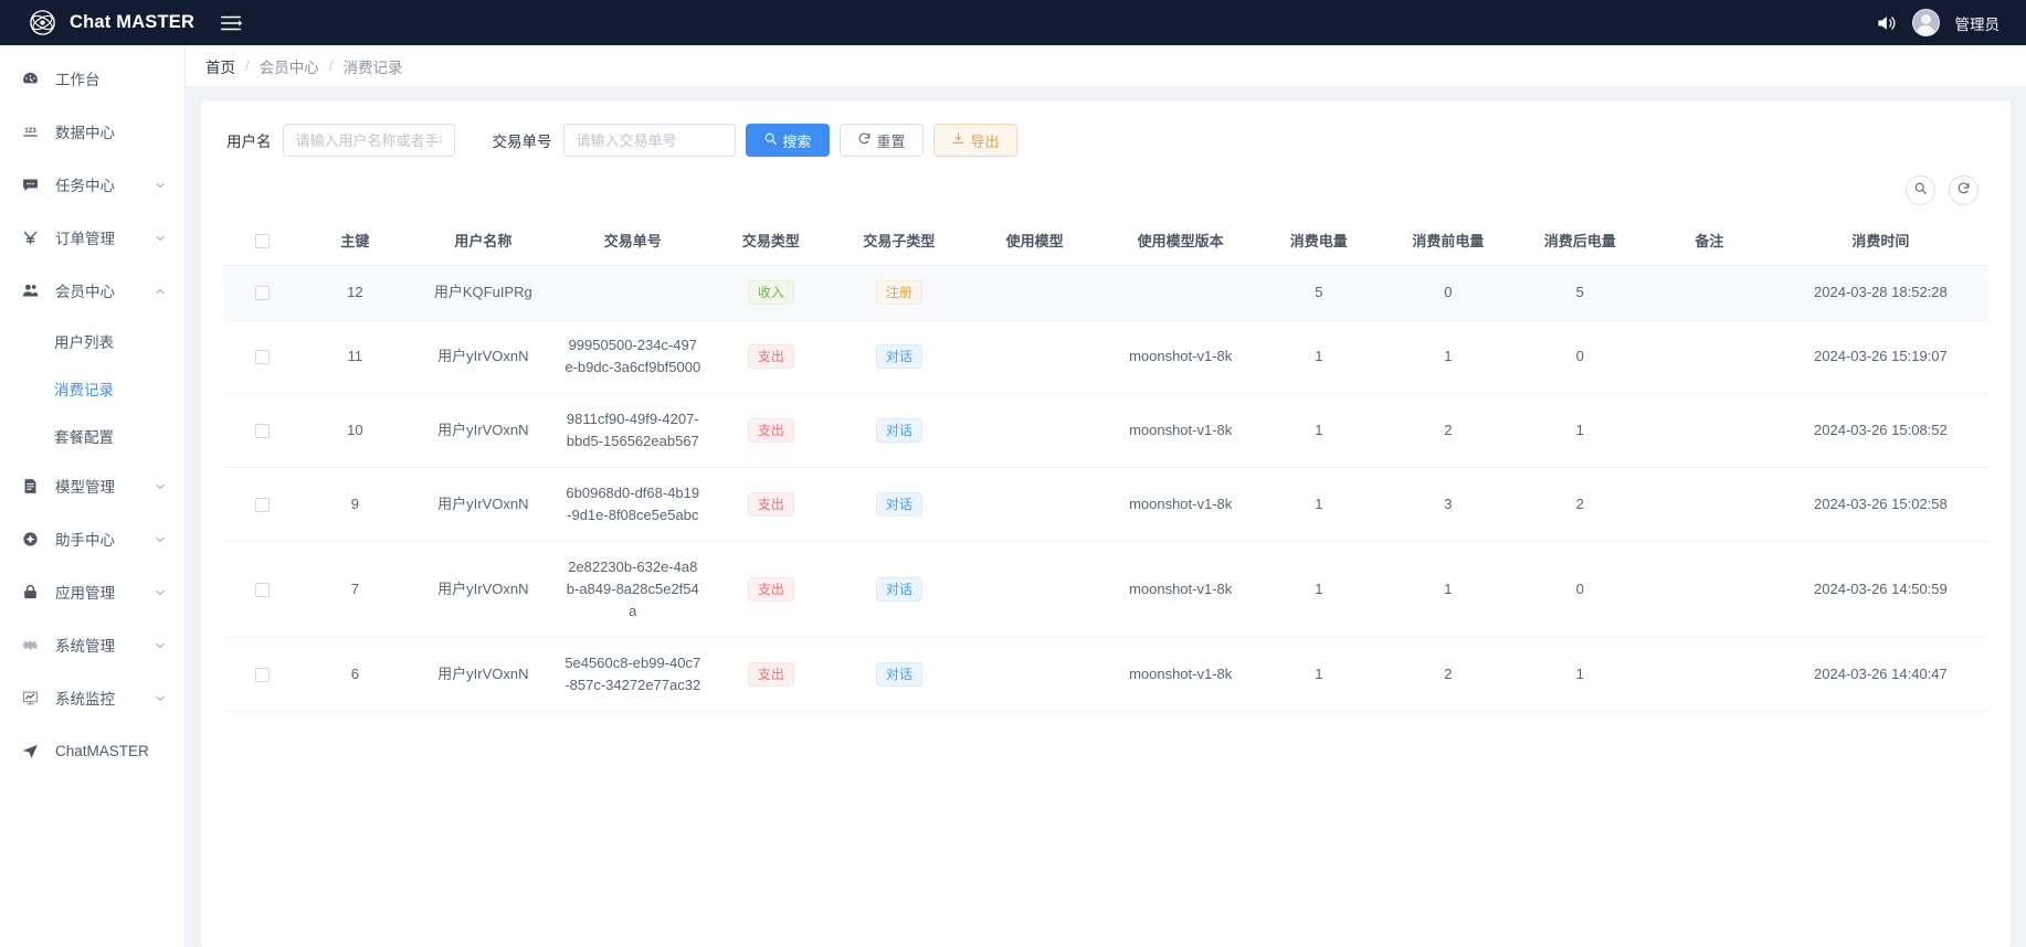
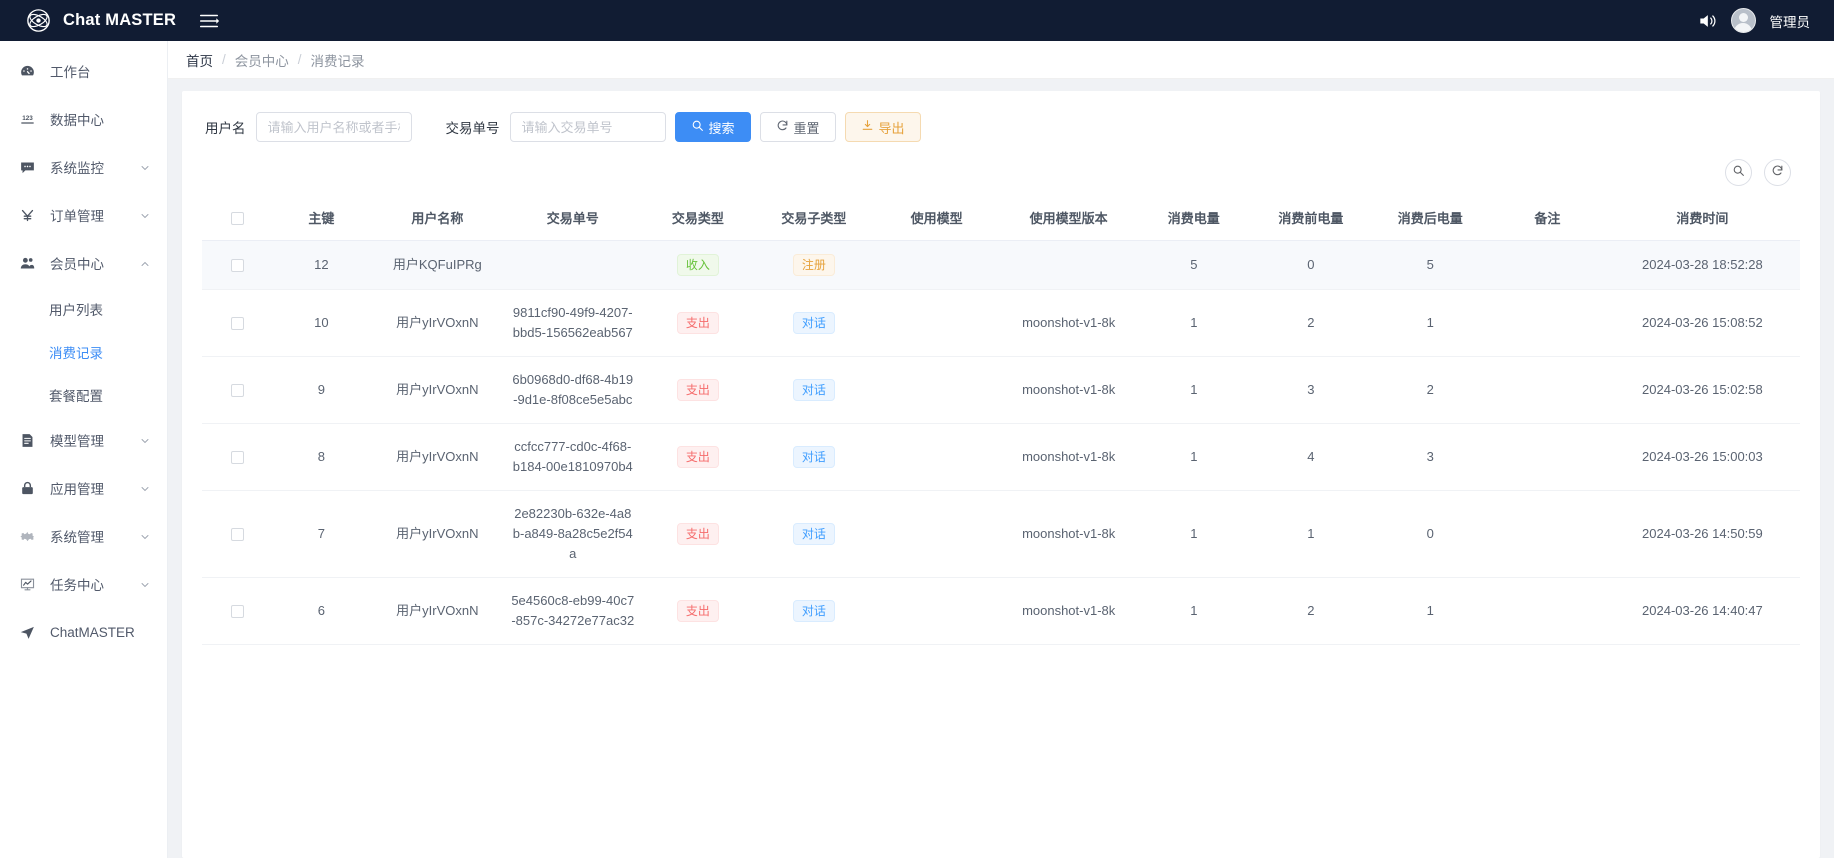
  Chat MASTER
  管理员
  工作台
  数据中心
- 任务中心
+ 系统监控
  订单管理
  会员中心
  用户列表
  消费记录
  套餐配置
  模型管理
- 助手中心
  应用管理
  系统管理
- 系统监控
+ 任务中心
  ChatMASTER
  首页
  /
  会员中心
  /
  消费记录
  用户名
  请输入用户名称或者手
  交易单号
  请输入交易单号
  搜索
  重置
  导出
  	主键	用户名称	交易单号	交易类型	交易子类型	使用模型	使用模型版本	消费电量	消费前电量	消费后电量	备注	消费时间
  	12	用户KQFuIPRg		收入	注册			5	0	5		2024-03-28 18:52:28
- 	11	用户yIrVOxnN	99950500-234c-497e-b9dc-3a6cf9bf5000	支出	对话		moonshot-v1-8k	1	1	0		2024-03-26 15:19:07
  	10	用户yIrVOxnN	9811cf90-49f9-4207-bbd5-156562eab567	支出	对话		moonshot-v1-8k	1	2	1		2024-03-26 15:08:52
  	9	用户yIrVOxnN	6b0968d0-df68-4b19-9d1e-8f08ce5e5abc	支出	对话		moonshot-v1-8k	1	3	2		2024-03-26 15:02:58
+ 	8	用户yIrVOxnN	ccfcc777-cd0c-4f68-b184-00e1810970b4	支出	对话		moonshot-v1-8k	1	4	3		2024-03-26 15:00:03
  	7	用户yIrVOxnN	2e82230b-632e-4a8b-a849-8a28c5e2f54a	支出	对话		moonshot-v1-8k	1	1	0		2024-03-26 14:50:59
  	6	用户yIrVOxnN	5e4560c8-eb99-40c7-857c-34272e77ac32	支出	对话		moonshot-v1-8k	1	2	1		2024-03-26 14:40:47
